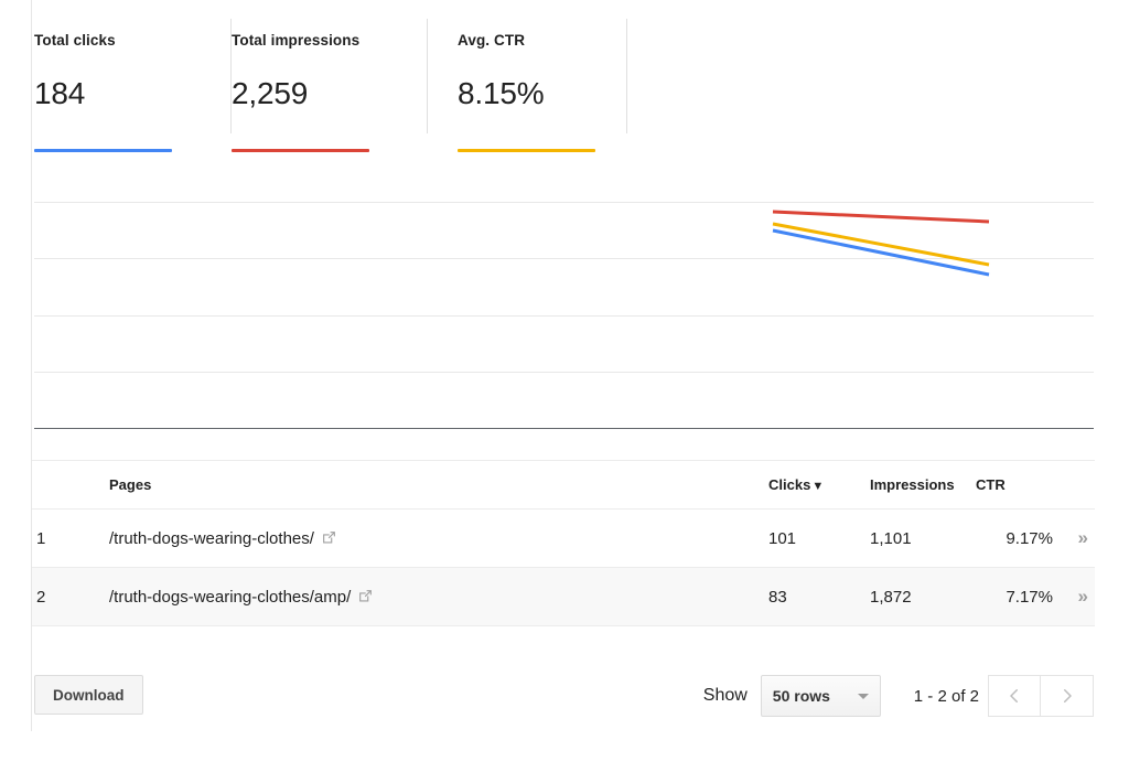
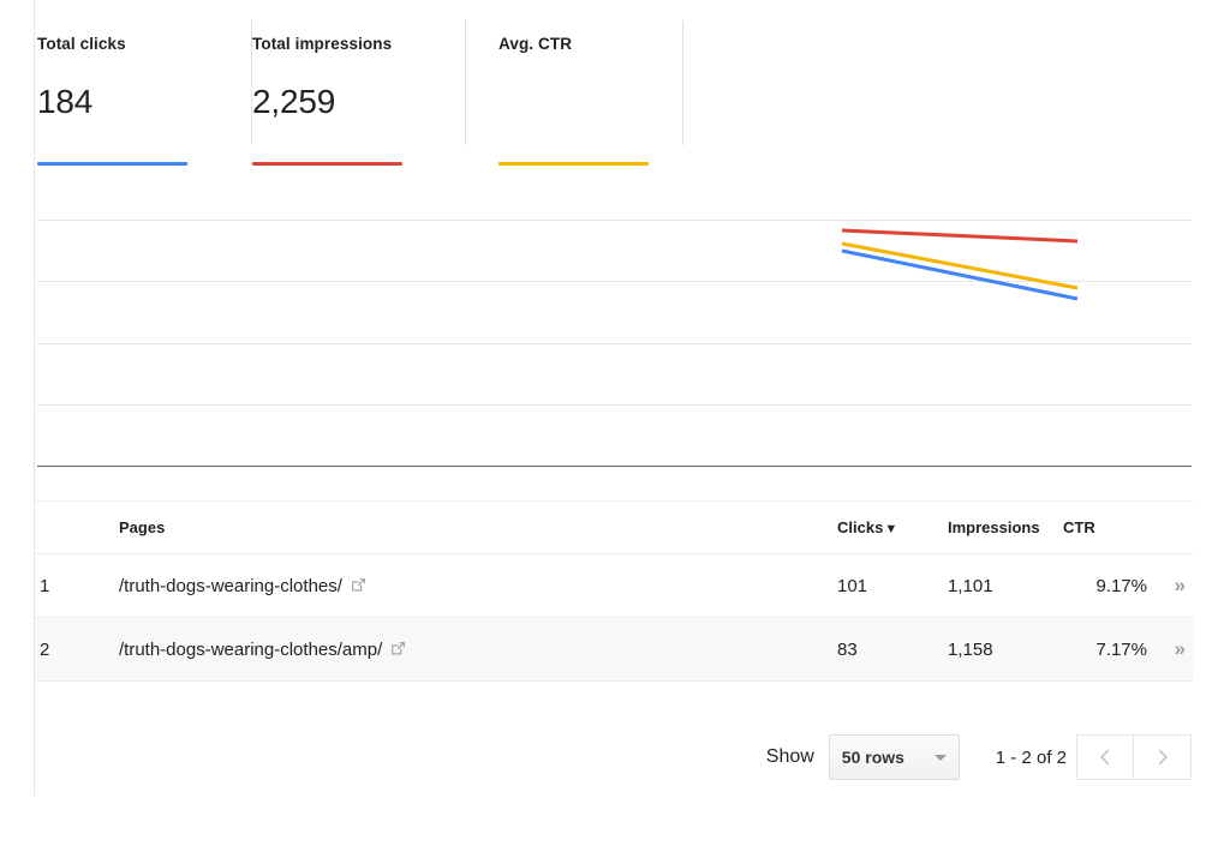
  Total clicks
  184
  Total impressions
  2,259
  Avg. CTR
- 8.15%
  Pages
  Clicks▼
  Impressions
  CTR
  1
  /truth-dogs-wearing-clothes/
  101
  1,101
  9.17%
  »
  2
  /truth-dogs-wearing-clothes/amp/
  83
- 1,872
+ 1,158
  7.17%
  »
- Download
  Show
  50 rows
  1 - 2 of 2
